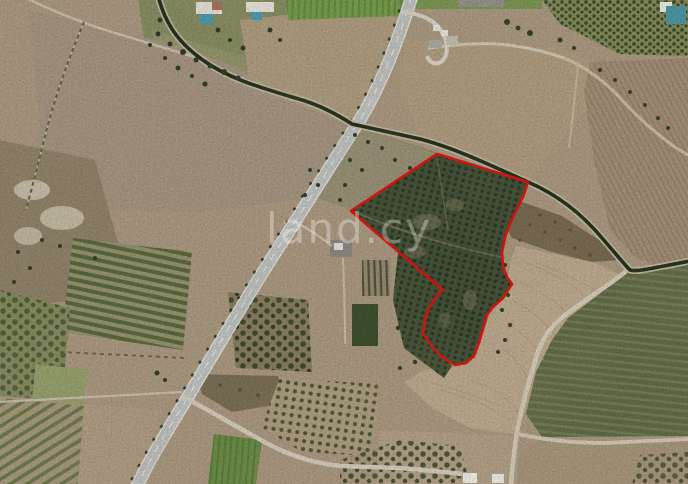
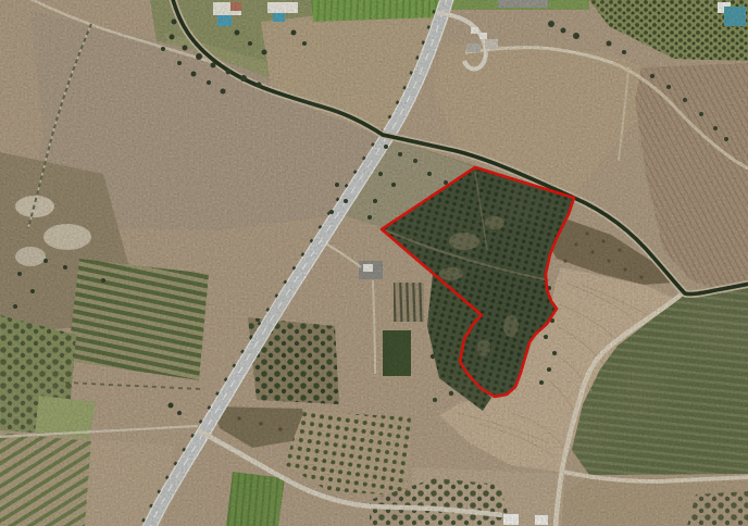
- land.cy
